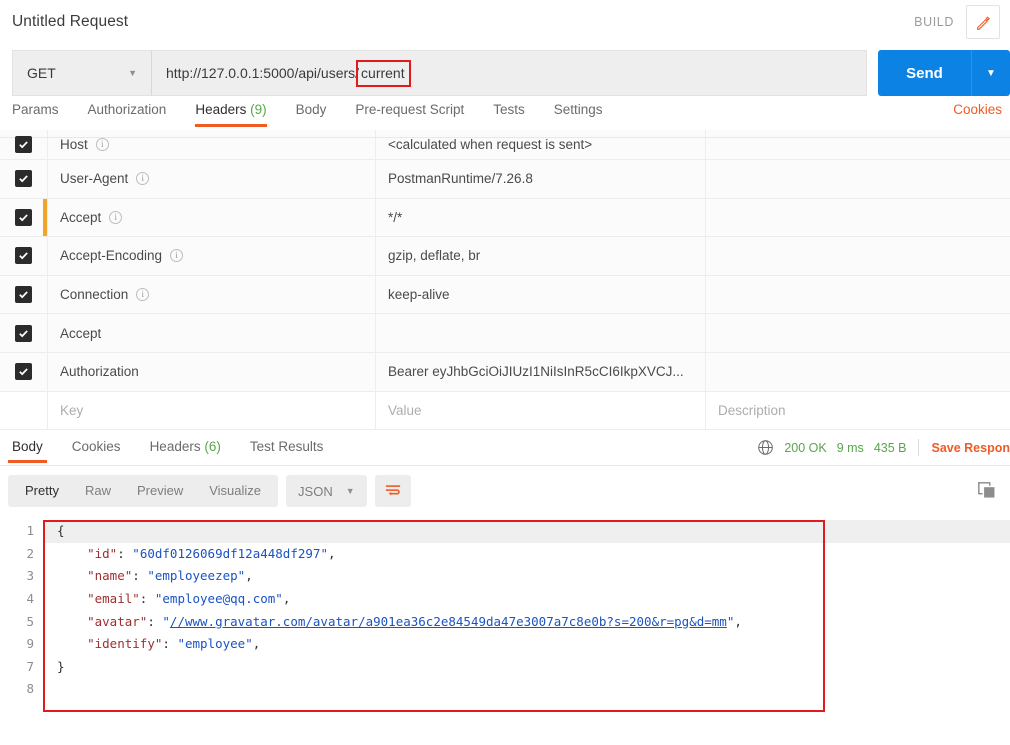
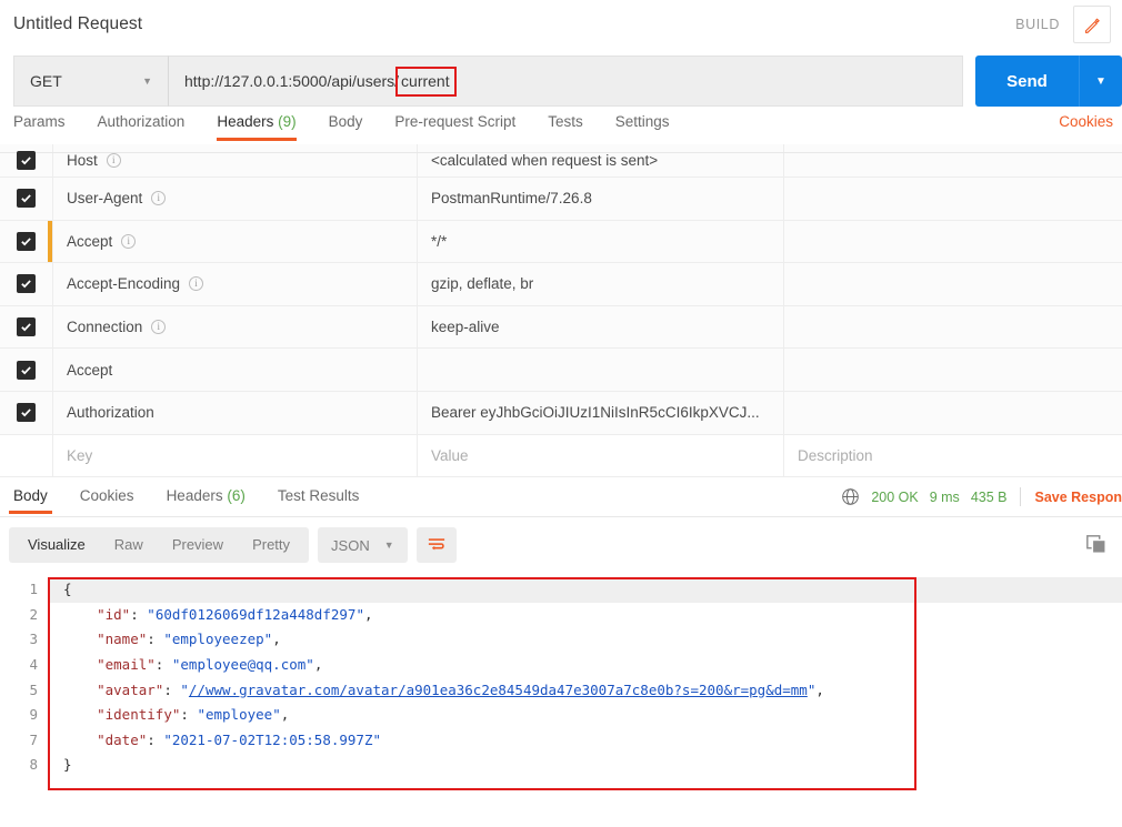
  Untitled Request
  BUILD
  GET
  ▼
  http://127.0.0.1:5000/api/users/
  current
  Send
  ▼
  Params
  Authorization
  Headers (9)
  Body
  Pre-request Script
  Tests
  Settings
  Cookies
  Host
  i
  <calculated when request is sent>
  User-Agent
  i
  PostmanRuntime/7.26.8
  Accept
  i
  */*
  Accept-Encoding
  i
  gzip, deflate, br
  Connection
  i
  keep-alive
  Accept
  Authorization
  Bearer eyJhbGciOiJIUzI1NiIsInR5cCI6IkpXVCJ...
  Key
  Value
  Description
  Body
  Cookies
  Headers (6)
  Test Results
  200 OK
  9 ms
  435 B
  Save Respon
- Pretty
+ Visualize
  Raw
  Preview
- Visualize
+ Pretty
  JSON
  ▼
  1
  2
  3
  4
  5
  9
  7
  8
  {
  "id": "60df0126069df12a448df297",
  "name": "employeezep",
  "email": "employee@qq.com",
  "avatar": "//www.gravatar.com/avatar/a901ea36c2e84549da47e3007a7c8e0b?s=200&r=pg&d=mm",
  "identify": "employee",
+ "date": "2021-07-02T12:05:58.997Z"
  }
